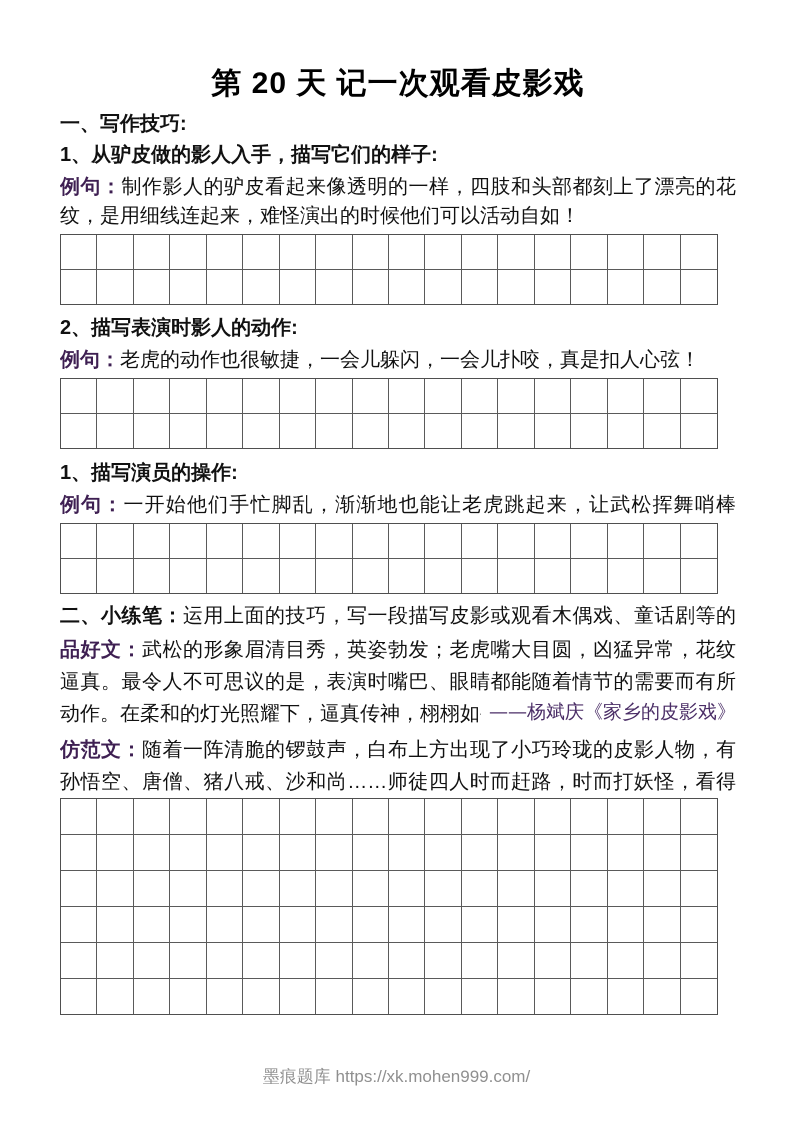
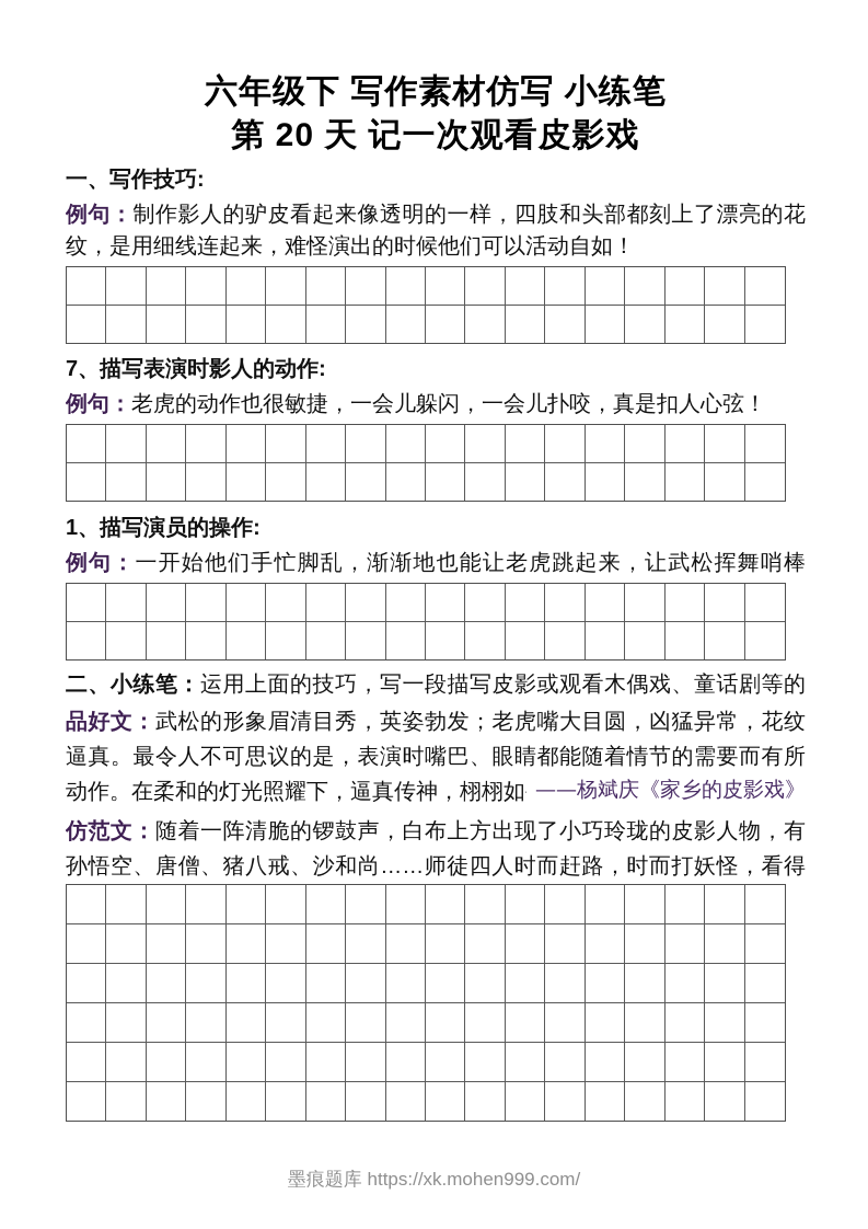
+ 六年级下 写作素材仿写 小练笔
  第 20 天 记一次观看皮影戏
  一、写作技巧:
- 1、从驴皮做的影人入手，描写它们的样子:
  例句：制作影人的驴皮看起来像透明的一样，四肢和头部都刻上了漂亮的花纹，是用细线连起来，难怪演出的时候他们可以活动自如！
- 2、描写表演时影人的动作:
+ 7、描写表演时影人的动作:
  例句：老虎的动作也很敏捷，一会儿躲闪，一会儿扑咬，真是扣人心弦！
  1、描写演员的操作:
  例句：一开始他们手忙脚乱，渐渐地也能让老虎跳起来，让武松挥舞哨棒
  二、小练笔：运用上面的技巧，写一段描写皮影或观看木偶戏、童话剧等的
  品好文：武松的形象眉清目秀，英姿勃发；老虎嘴大目圆，凶猛异常，花纹逼真。最令人不可思议的是，表演时嘴巴、眼睛都能随着情节的需要而有所动作。在柔和的灯光照耀下，逼真传神，栩栩如
  ——杨斌庆《家乡的皮影戏》
  仿范文：随着一阵清脆的锣鼓声，白布上方出现了小巧玲珑的皮影人物，有孙悟空、唐僧、猪八戒、沙和尚……师徒四人时而赶路，时而打妖怪，看得
  墨痕题库 https://xk.mohen999.com/
